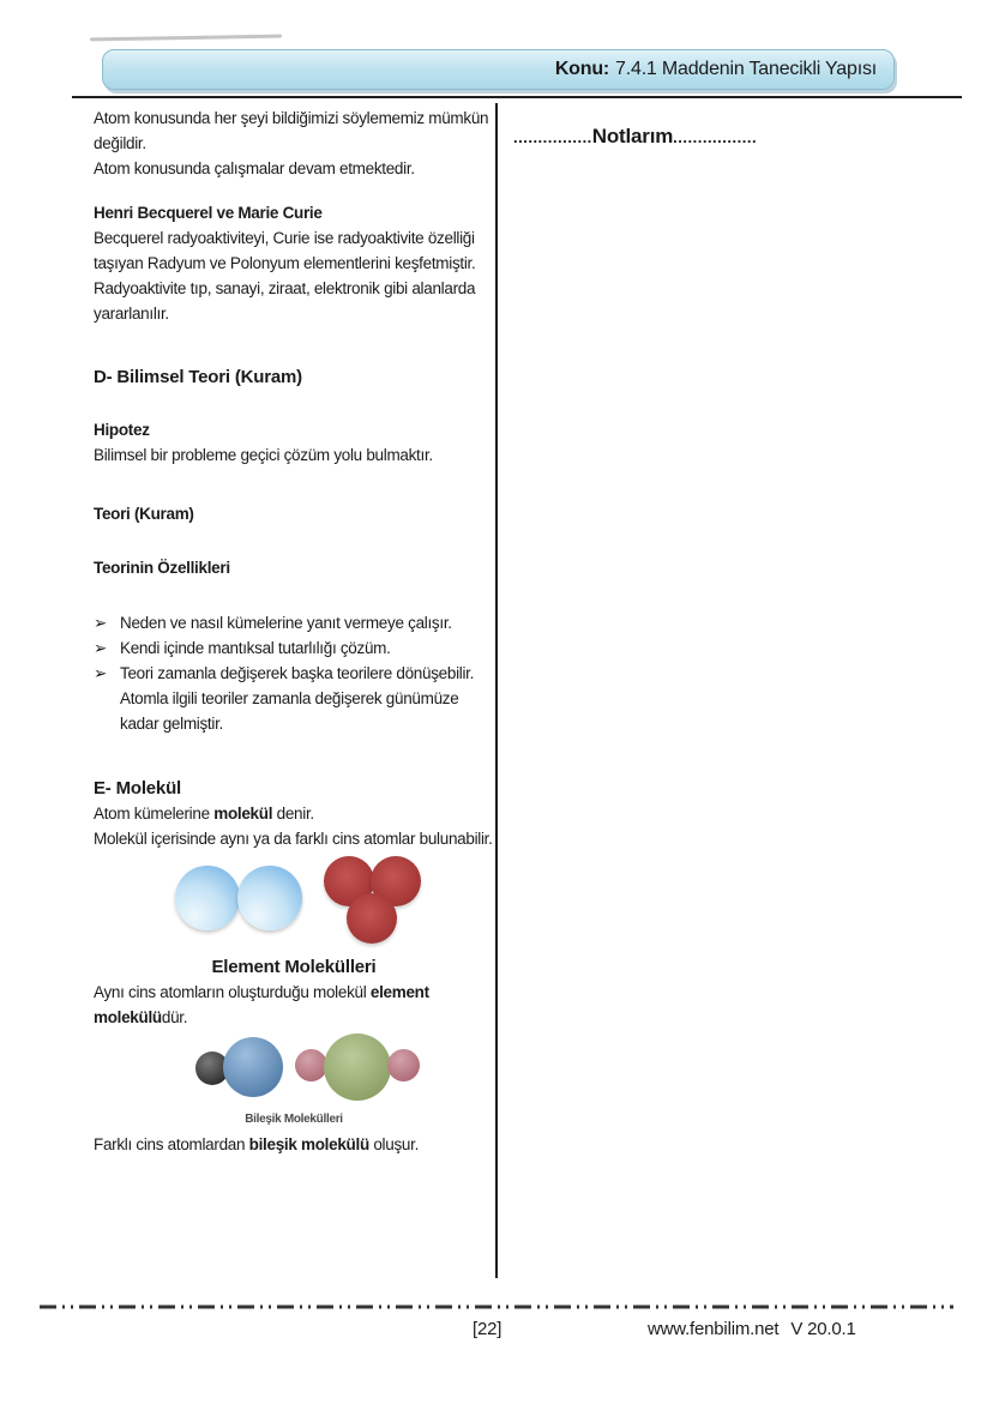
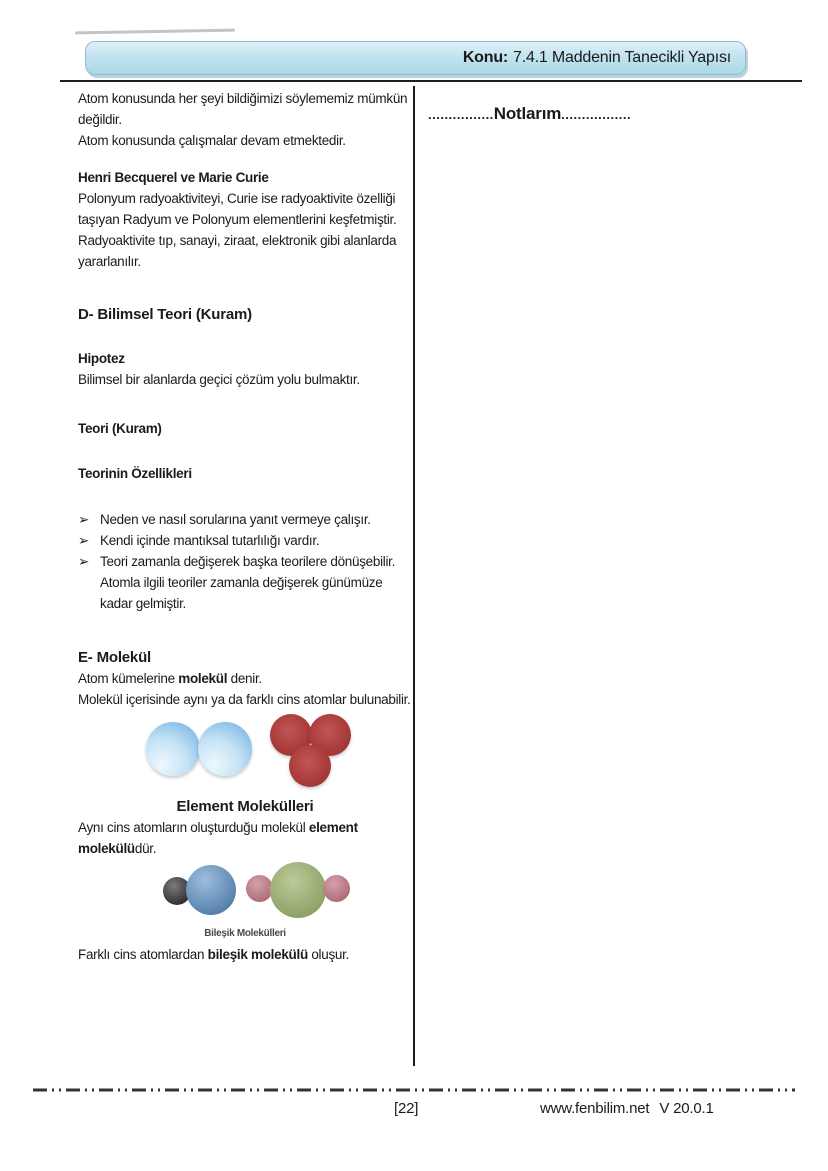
  Konu:
  7.4.1 Maddenin Tanecikli Yapısı
  Atom konusunda her şeyi bildiğimizi söylememiz mümkün değildir.
  Atom konusunda çalışmalar devam etmektedir.
  Henri Becquerel ve Marie Curie
- Becquerel radyoaktiviteyi, Curie ise radyoaktivite özelliği taşıyan Radyum ve Polonyum elementlerini keşfetmiştir. Radyoaktivite tıp, sanayi, ziraat, elektronik gibi alanlarda yararlanılır.
+ Polonyum radyoaktiviteyi, Curie ise radyoaktivite özelliği taşıyan Radyum ve Polonyum elementlerini keşfetmiştir. Radyoaktivite tıp, sanayi, ziraat, elektronik gibi alanlarda yararlanılır.
  D- Bilimsel Teori (Kuram)
  Hipotez
- Bilimsel bir probleme geçici çözüm yolu bulmaktır.
+ Bilimsel bir alanlarda geçici çözüm yolu bulmaktır.
  Teori (Kuram)
  Teorinin Özellikleri
  ➢
- Neden ve nasıl kümelerine yanıt vermeye çalışır.
+ Neden ve nasıl sorularına yanıt vermeye çalışır.
  ➢
- Kendi içinde mantıksal tutarlılığı çözüm.
+ Kendi içinde mantıksal tutarlılığı vardır.
  ➢
  Teori zamanla değişerek başka teorilere dönüşebilir.
  Atomla ilgili teoriler zamanla değişerek günümüze kadar gelmiştir.
  E- Molekül
  Atom kümelerine molekül denir.
  Molekül içerisinde aynı ya da farklı cins atomlar bulunabilir.
  Element Molekülleri
  Aynı cins atomların oluşturduğu molekül element molekülüdür.
  Bileşik Molekülleri
  Farklı cins atomlardan bileşik molekülü oluşur.
  ................Notlarım.................
  [22]
  www.fenbilim.net V 20.0.1
